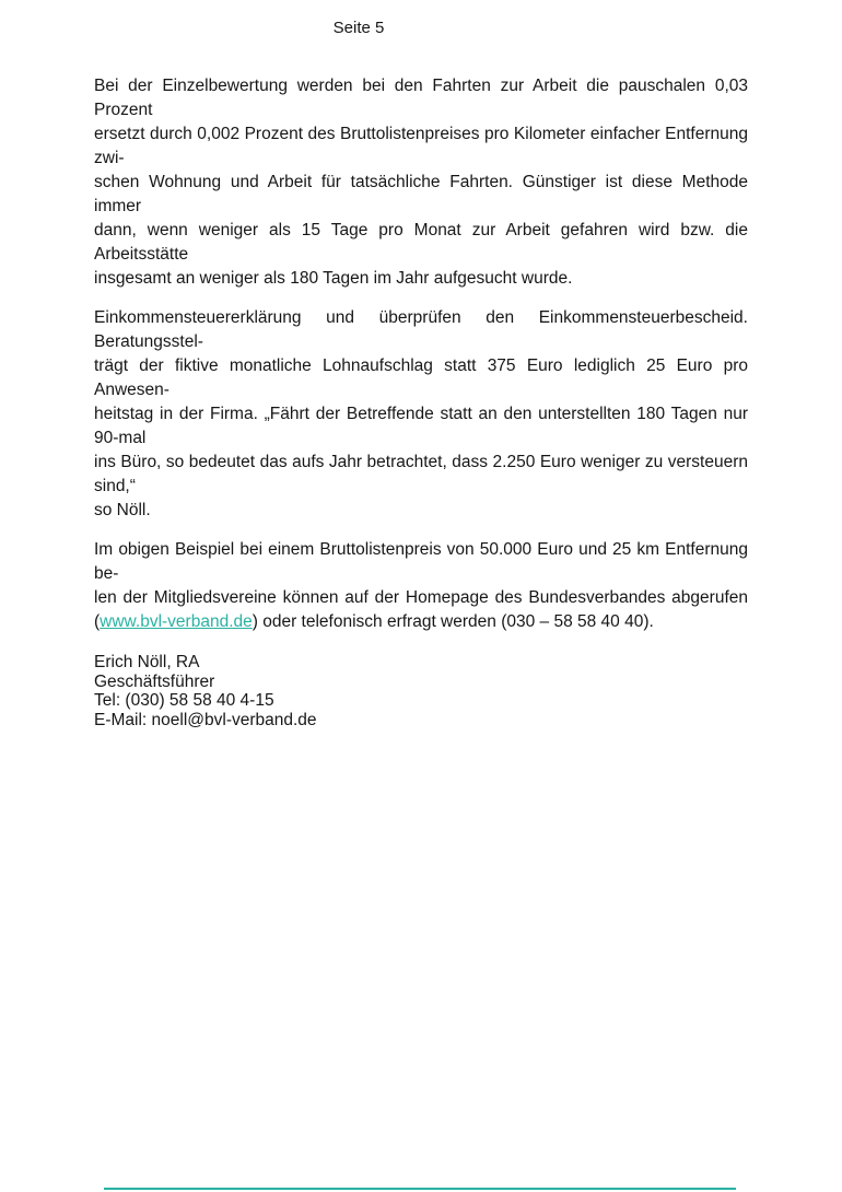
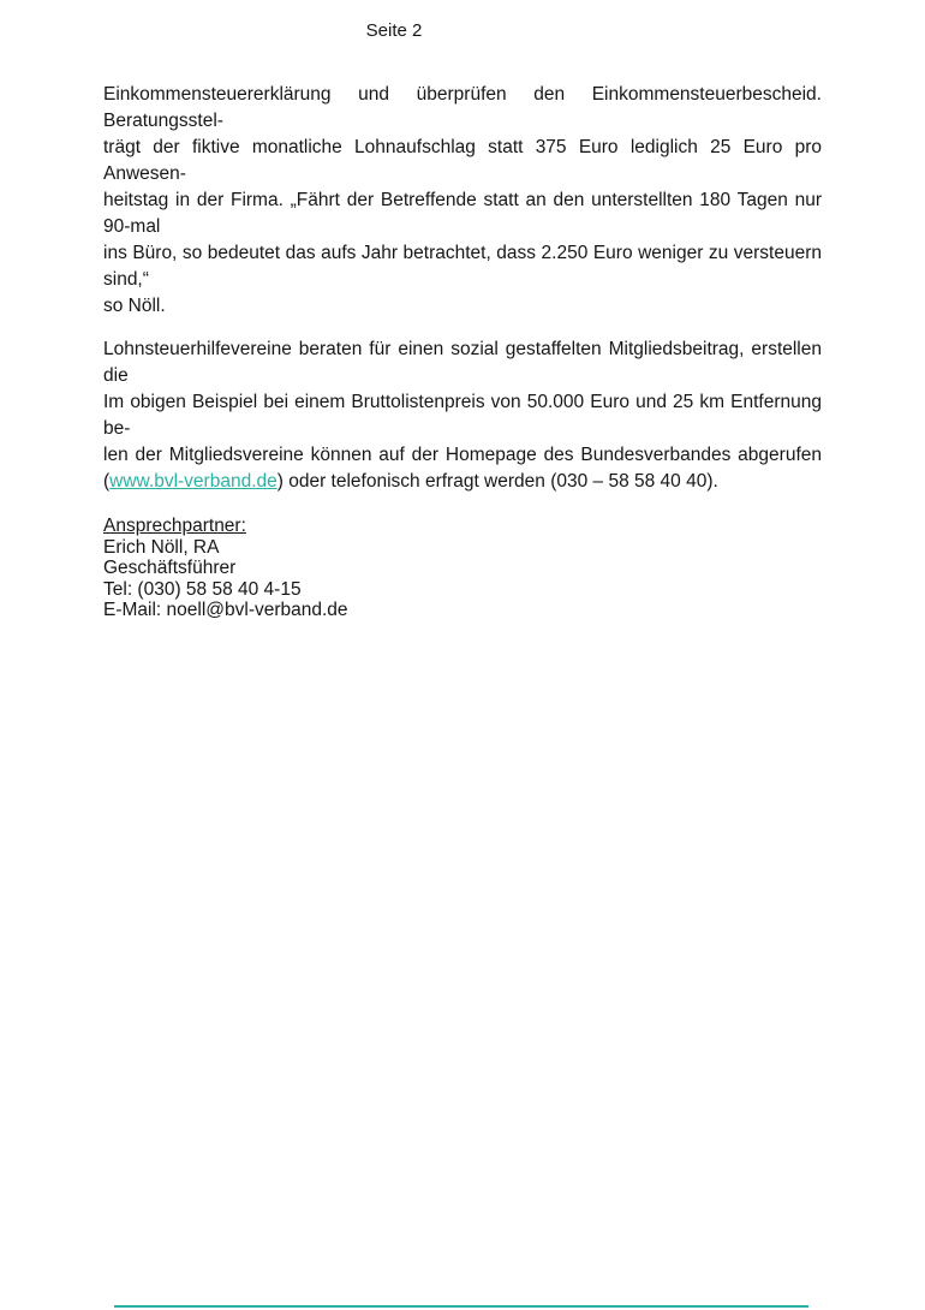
- Seite 5
+ Seite 2
- Bei der Einzelbewertung werden bei den Fahrten zur Arbeit die pauschalen 0,03 Prozent
- ersetzt durch 0,002 Prozent des Bruttolistenpreises pro Kilometer einfacher Entfernung zwi-
- schen Wohnung und Arbeit für tatsächliche Fahrten. Günstiger ist diese Methode immer
- dann, wenn weniger als 15 Tage pro Monat zur Arbeit gefahren wird bzw. die Arbeitsstätte
- insgesamt an weniger als 180 Tagen im Jahr aufgesucht wurde.
  Einkommensteuererklärung und überprüfen den Einkommensteuerbescheid. Beratungsstel-
  trägt der fiktive monatliche Lohnaufschlag statt 375 Euro lediglich 25 Euro pro Anwesen-
  heitstag in der Firma. „Fährt der Betreffende statt an den unterstellten 180 Tagen nur 90-mal
  ins Büro, so bedeutet das aufs Jahr betrachtet, dass 2.250 Euro weniger zu versteuern sind,“
  so Nöll.
+ Lohnsteuerhilfevereine beraten für einen sozial gestaffelten Mitgliedsbeitrag, erstellen die
  Im obigen Beispiel bei einem Bruttolistenpreis von 50.000 Euro und 25 km Entfernung be-
  len der Mitgliedsvereine können auf der Homepage des Bundesverbandes abgerufen
  (www.bvl-verband.de) oder telefonisch erfragt werden (030 – 58 58 40 40).
+ Ansprechpartner:
  Erich Nöll, RA
  Geschäftsführer
  Tel: (030) 58 58 40 4-15
  E-Mail: noell@bvl-verband.de
